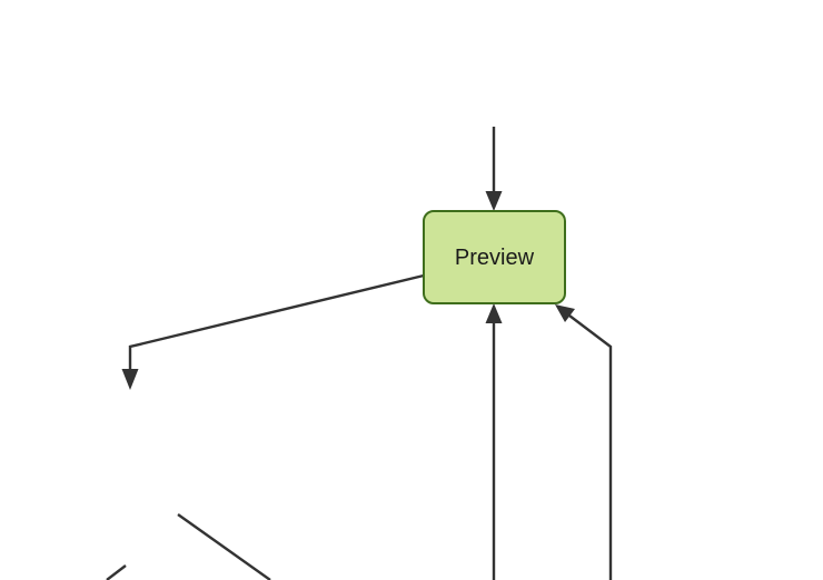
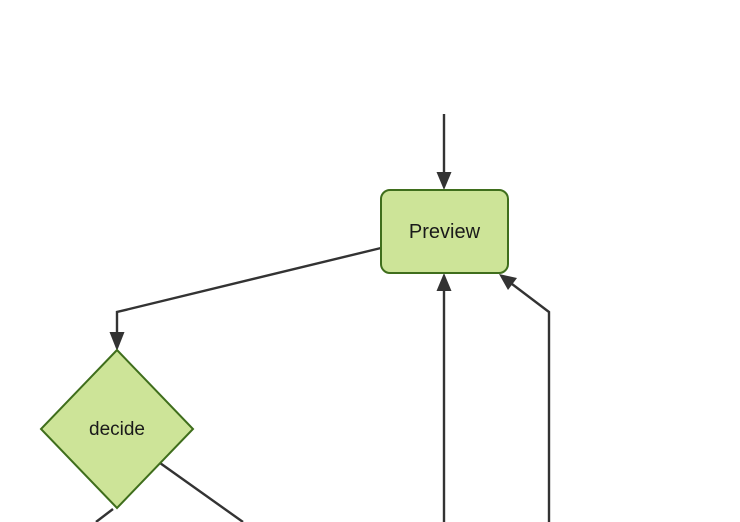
  Preview
+ decide
